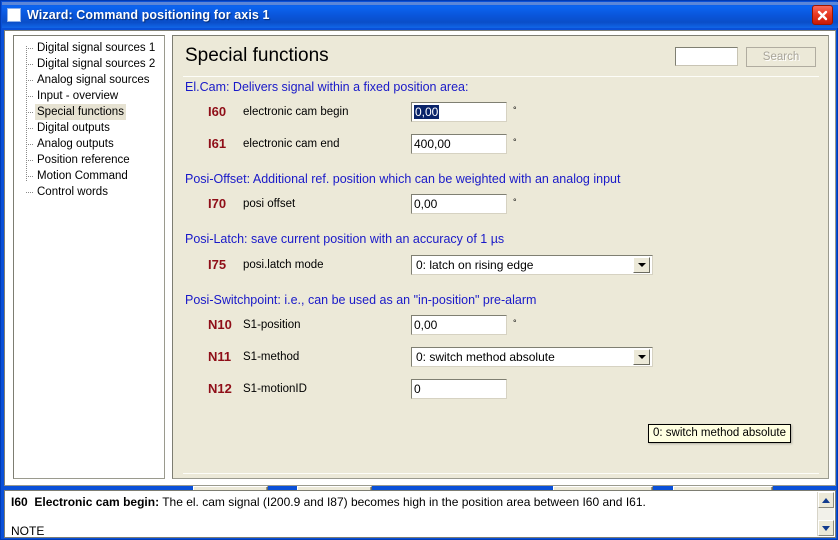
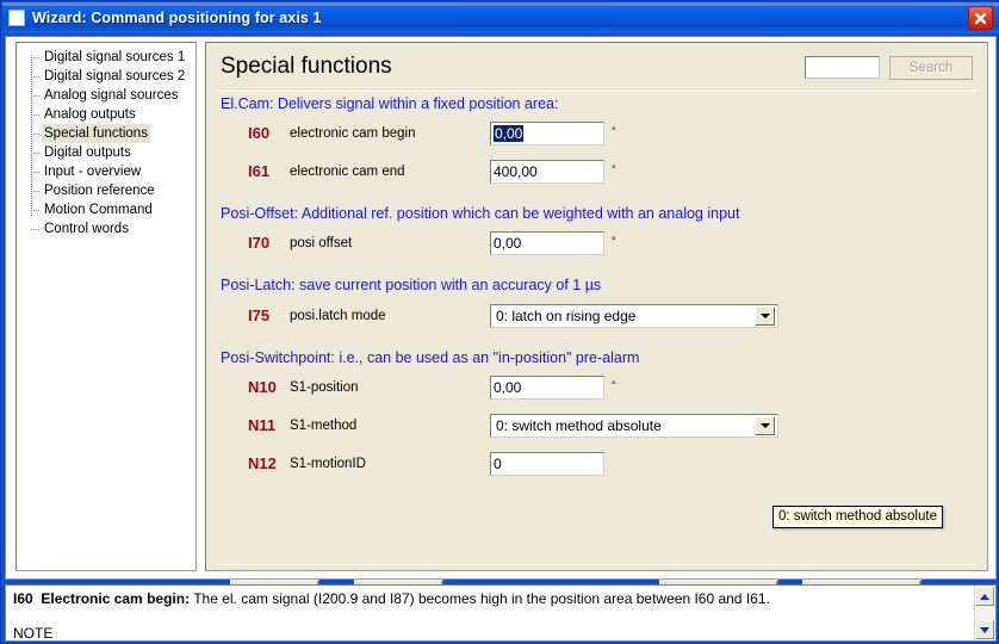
  Wizard: Command positioning for axis 1
  Digital signal sources 1
  Digital signal sources 2
  Analog signal sources
- Input - overview
+ Analog outputs
  Special functions
  Digital outputs
- Analog outputs
+ Input - overview
  Position reference
  Motion Command
  Control words
  Special functions
  Search
  El.Cam: Delivers signal within a fixed position area:
  I60
  electronic cam begin
  0,00
  °
  I61
  electronic cam end
  400,00
  °
  Posi-Offset: Additional ref. position which can be weighted with an analog input
  I70
  posi offset
  0,00
  °
  Posi-Latch: save current position with an accuracy of 1 µs
  I75
  posi.latch mode
  0: latch on rising edge
  Posi-Switchpoint: i.e., can be used as an "in-position" pre-alarm
  N10
  S1-position
  0,00
  °
  N11
  S1-method
  0: switch method absolute
  N12
  S1-motionID
  0
  0: switch method absolute
  I60 Electronic cam begin: The el. cam signal (I200.9 and I87) becomes high in the position area between I60 and I61.
  NOTE
